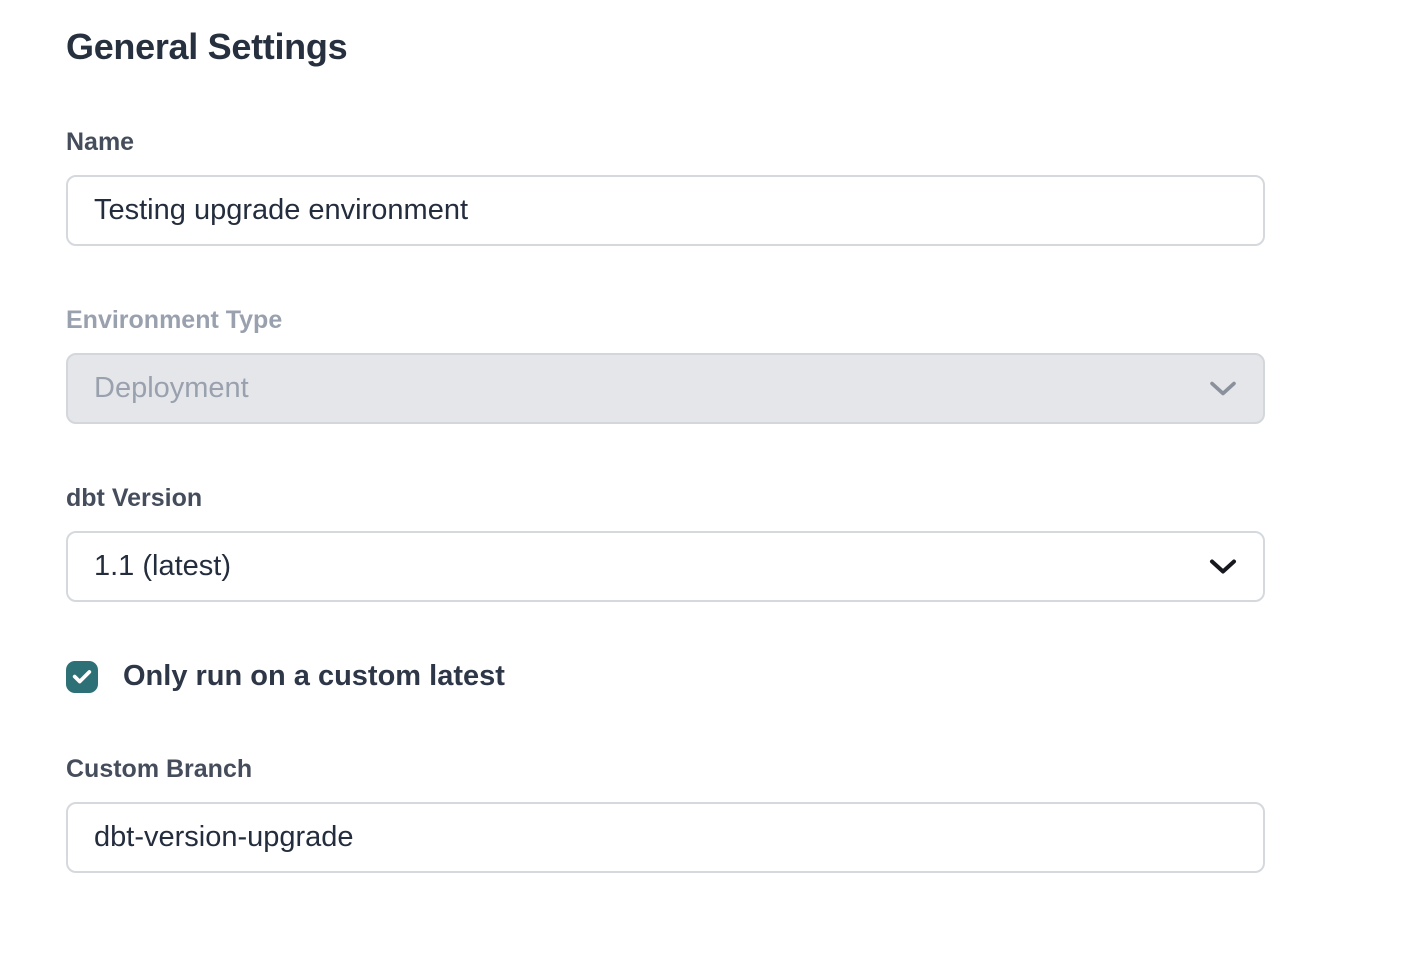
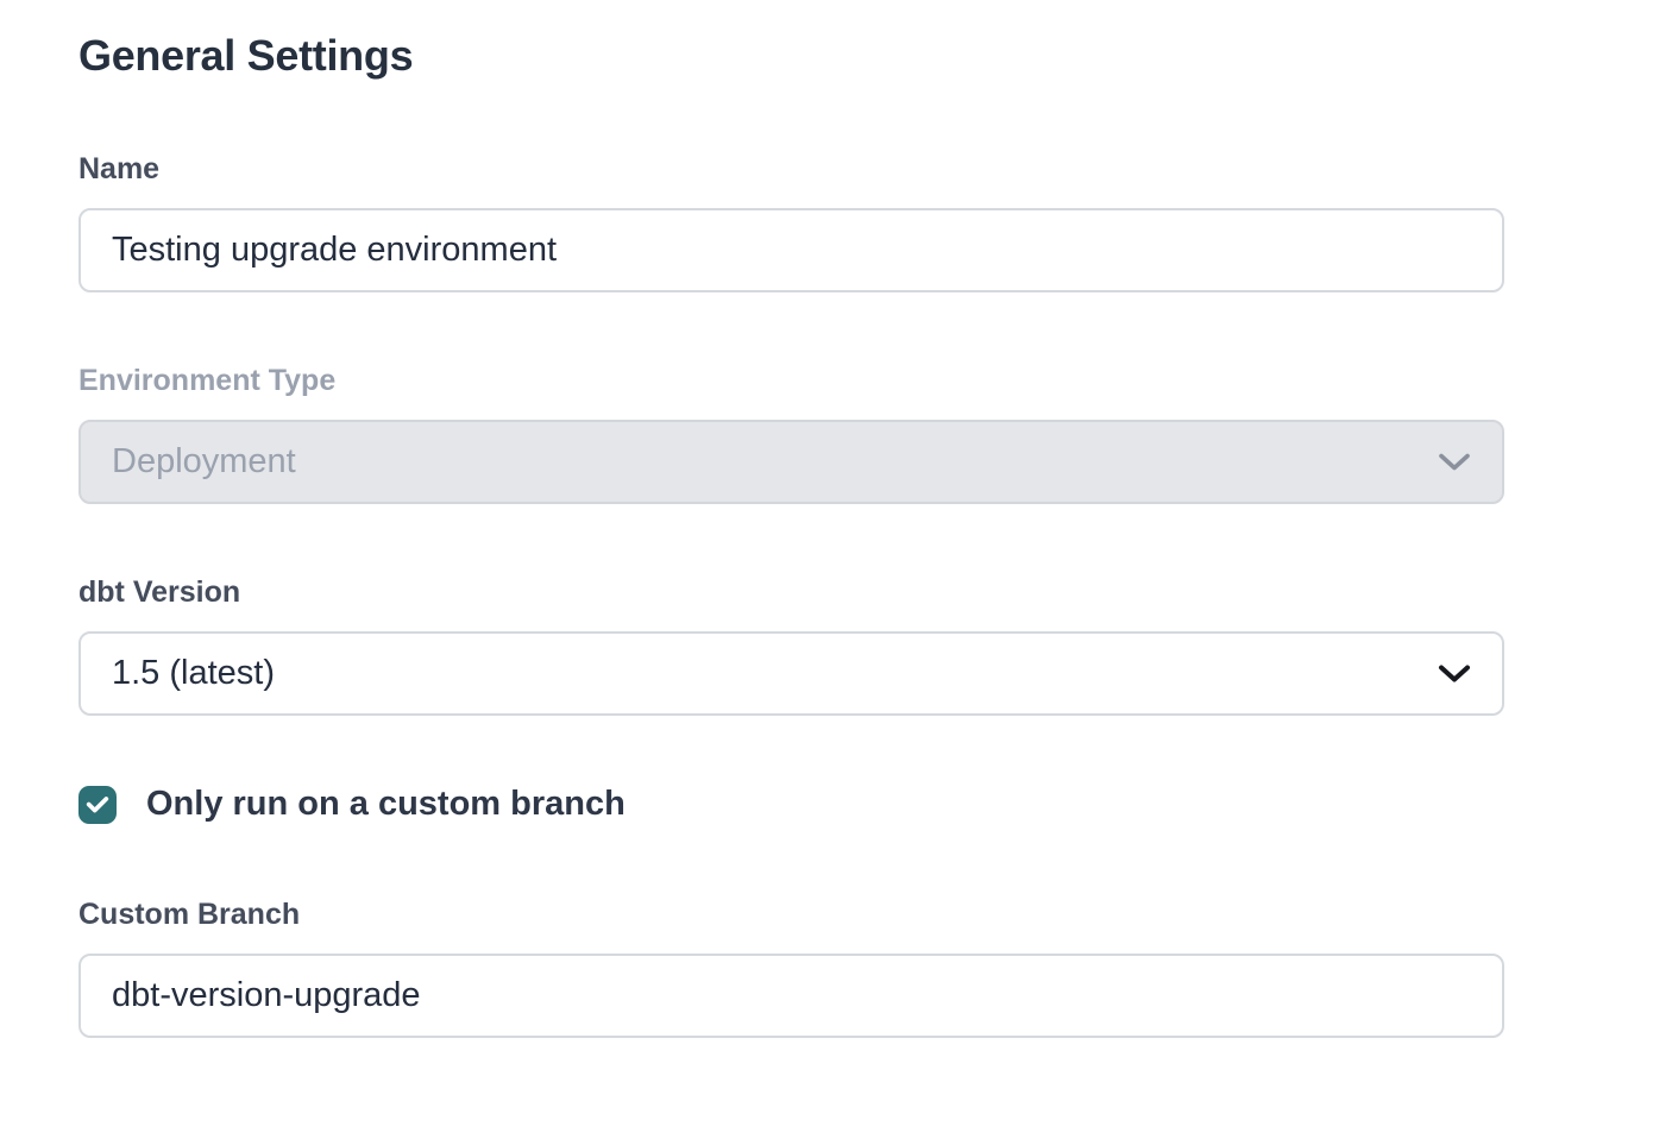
  General Settings
  Name
  Testing upgrade environment
  Environment Type
  Deployment
  dbt Version
- 1.1 (latest)
+ 1.5 (latest)
- Only run on a custom latest
+ Only run on a custom branch
  Custom Branch
  dbt-version-upgrade
